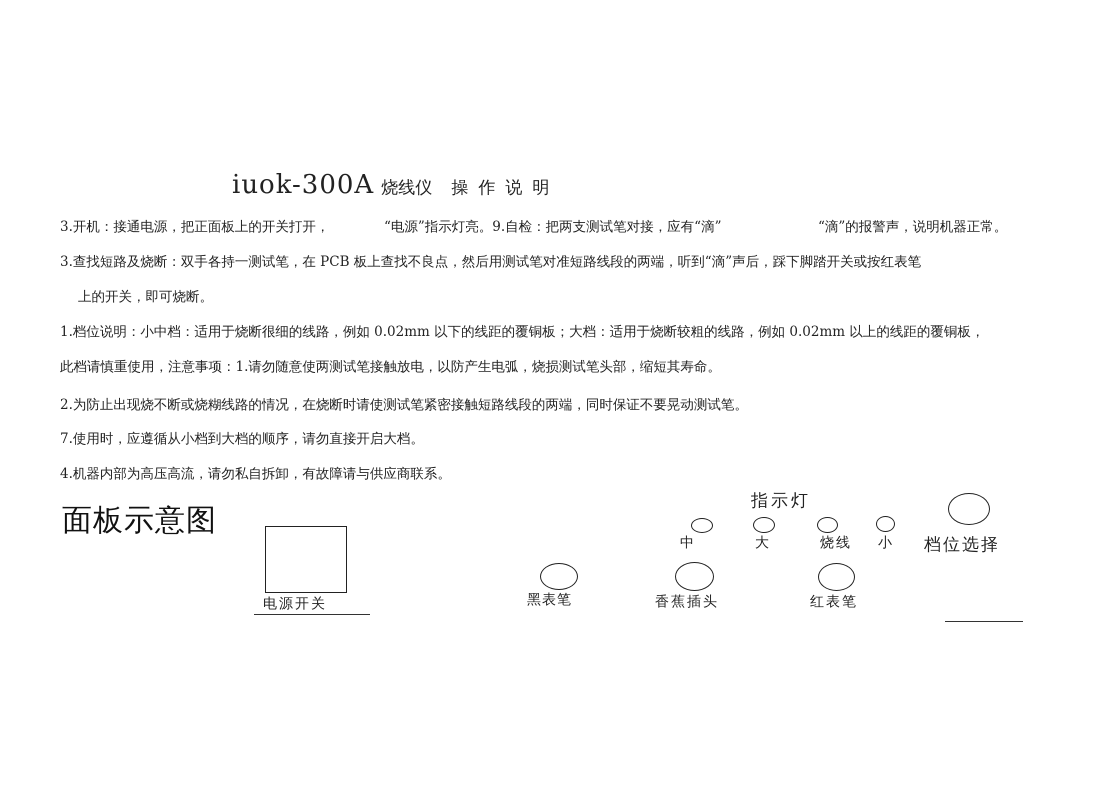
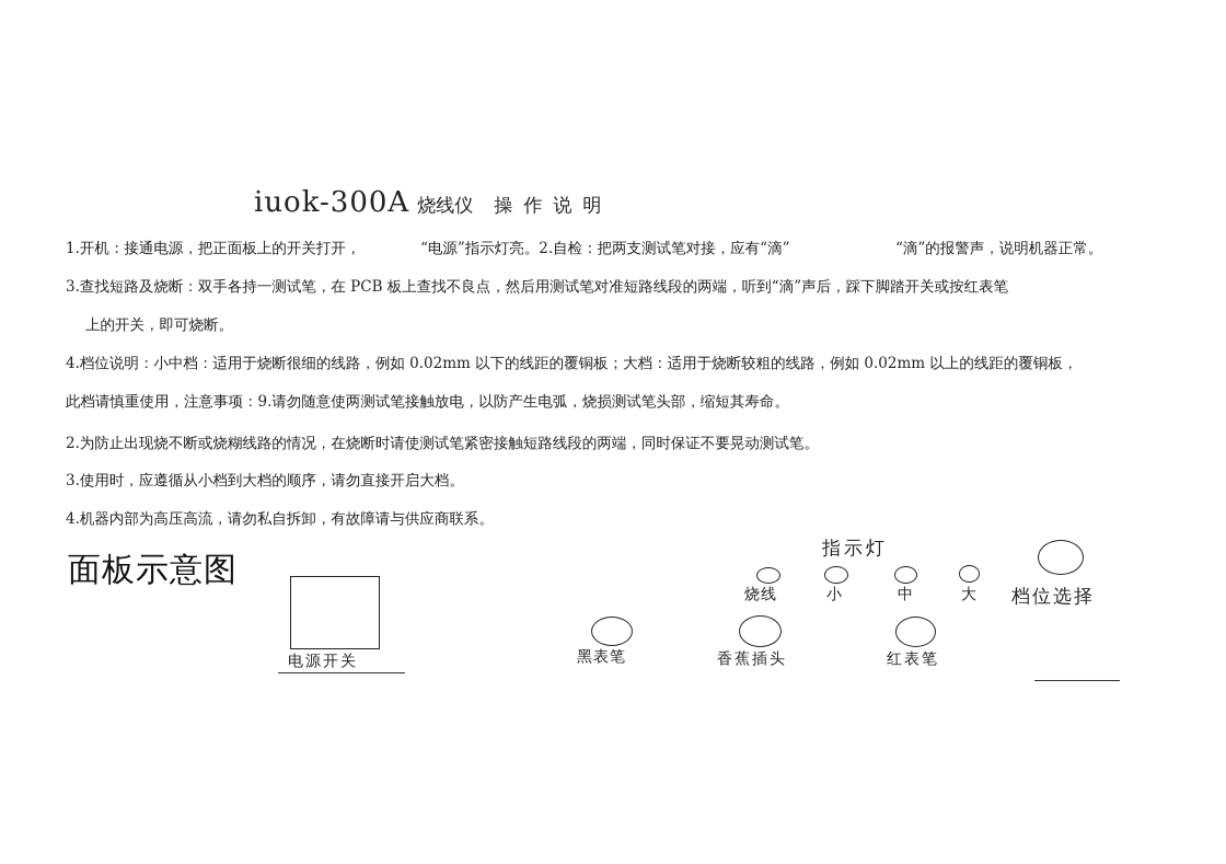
  iuok-300A 烧线仪 操作说明
- 3.开机：接通电源，把正面板上的开关打开，
+ 1.开机：接通电源，把正面板上的开关打开，
- “电源”指示灯亮。9.自检：把两支测试笔对接，应有“滴”
+ “电源”指示灯亮。2.自检：把两支测试笔对接，应有“滴”
  “滴”的报警声，说明机器正常。
  3.查找短路及烧断：双手各持一测试笔，在 PCB 板上查找不良点，然后用测试笔对准短路线段的两端，听到“滴”声后，踩下脚踏开关或按红表笔
  上的开关，即可烧断。
- 1.档位说明：小中档：适用于烧断很细的线路，例如 0.02mm 以下的线距的覆铜板；大档：适用于烧断较粗的线路，例如 0.02mm 以上的线距的覆铜板，
+ 4.档位说明：小中档：适用于烧断很细的线路，例如 0.02mm 以下的线距的覆铜板；大档：适用于烧断较粗的线路，例如 0.02mm 以上的线距的覆铜板，
- 此档请慎重使用，注意事项：1.请勿随意使两测试笔接触放电，以防产生电弧，烧损测试笔头部，缩短其寿命。
+ 此档请慎重使用，注意事项：9.请勿随意使两测试笔接触放电，以防产生电弧，烧损测试笔头部，缩短其寿命。
  2.为防止出现烧不断或烧糊线路的情况，在烧断时请使测试笔紧密接触短路线段的两端，同时保证不要晃动测试笔。
- 7.使用时，应遵循从小档到大档的顺序，请勿直接开启大档。
+ 3.使用时，应遵循从小档到大档的顺序，请勿直接开启大档。
  4.机器内部为高压高流，请勿私自拆卸，有故障请与供应商联系。
  面板示意图
  电源开关
  指示灯
- 中
+ 烧线
- 大
+ 小
- 烧线
+ 中
- 小
+ 大
  档位选择
  黑表笔
  香蕉插头
  红表笔
